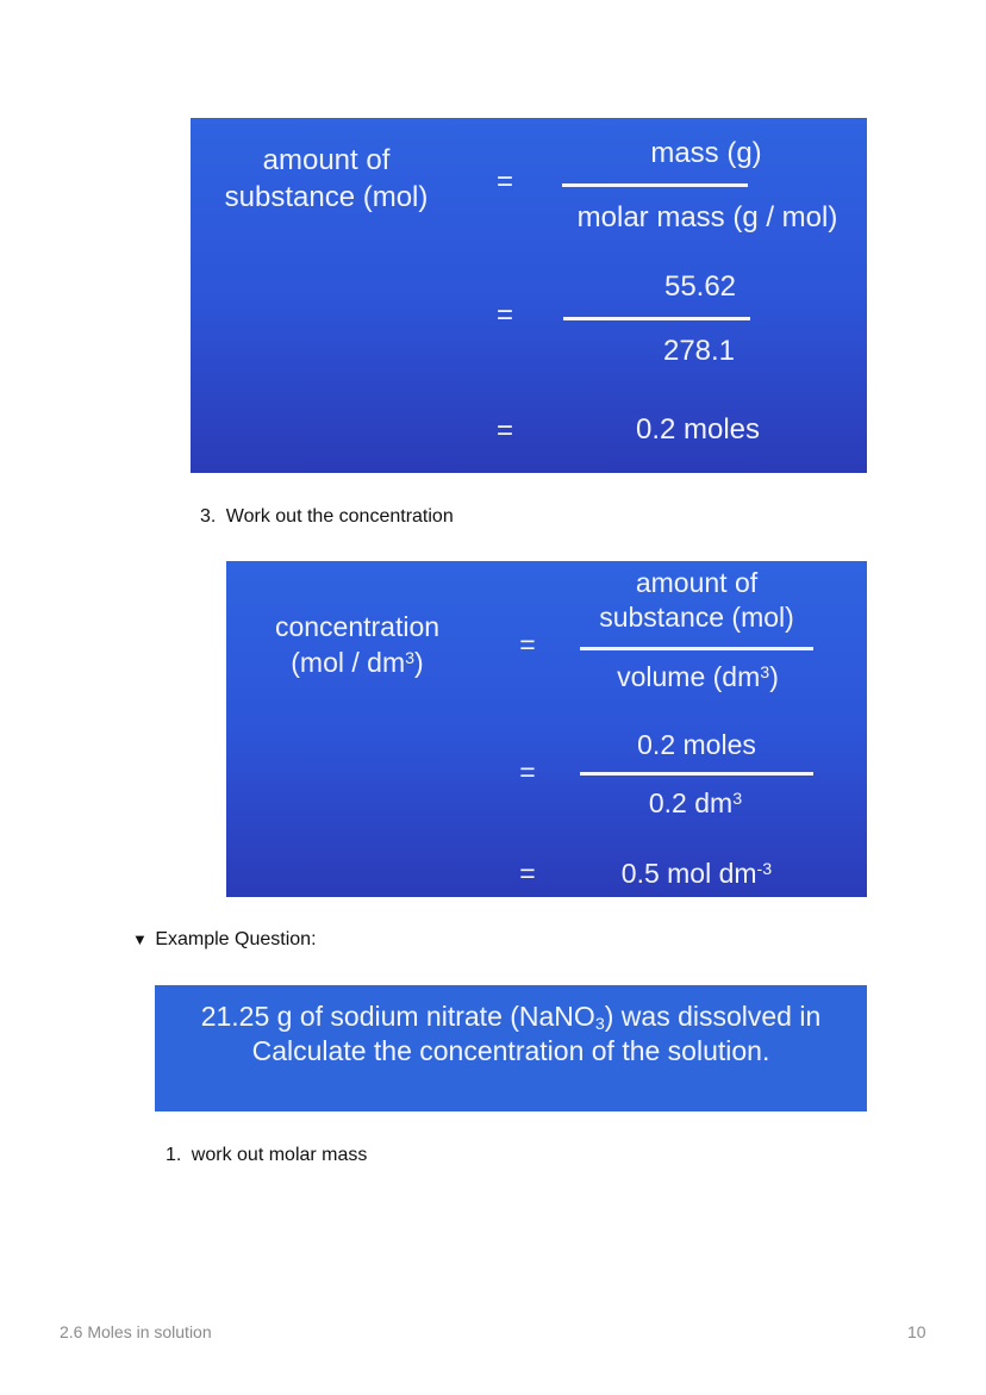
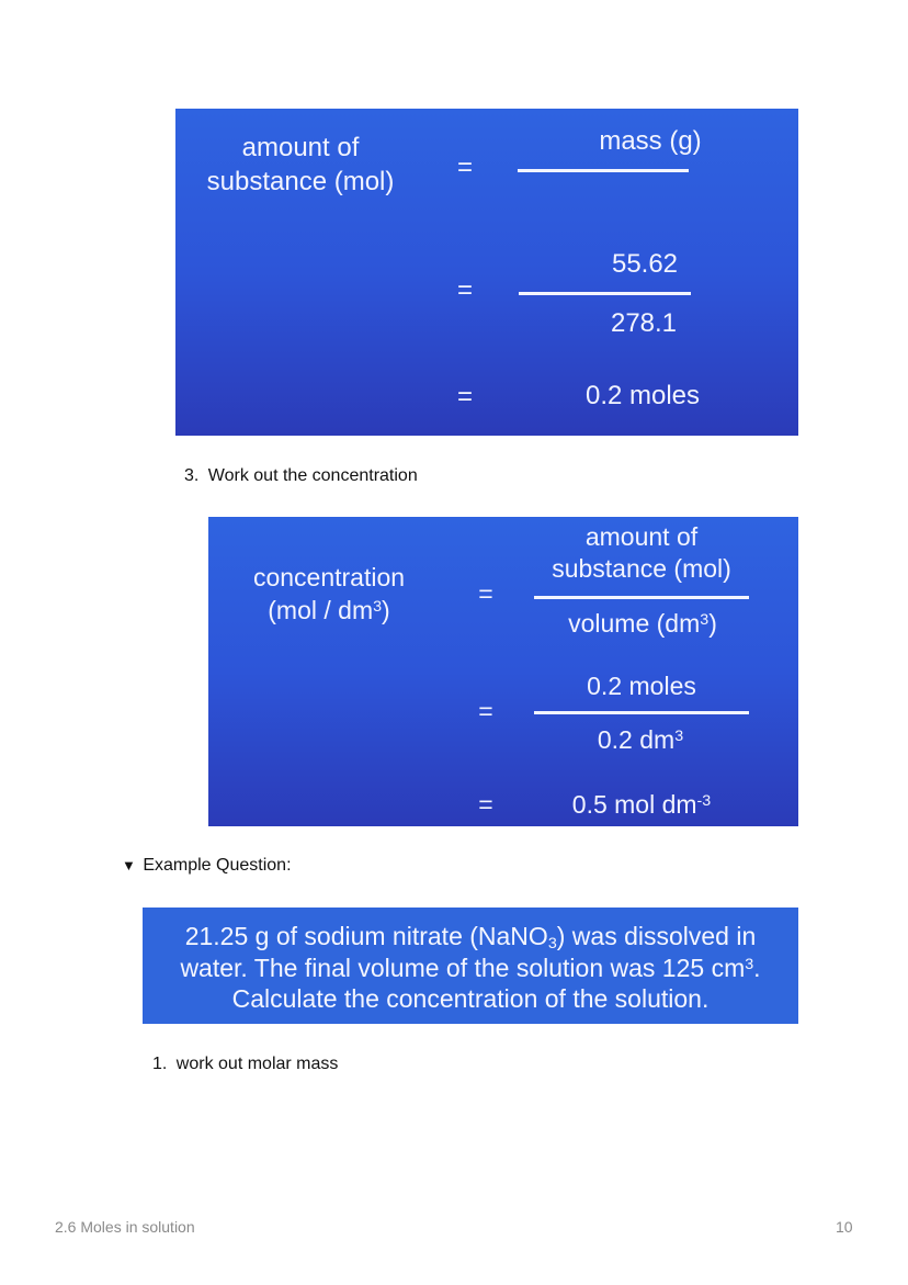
  amount of
  substance (mol)
  =
  mass (g)
- molar mass (g / mol)
  =
  55.62
  278.1
  =
  0.2 moles
  3. Work out the concentration
  concentration
  (mol / dm3)
  =
  amount of
  substance (mol)
  volume (dm3)
  =
  0.2 moles
  0.2 dm3
  =
  0.5 mol dm-3
  ▼ Example Question:
  21.25 g of sodium nitrate (NaNO3) was dissolved in
+ water. The final volume of the solution was 125 cm3.
  Calculate the concentration of the solution.
  1. work out molar mass
  2.6 Moles in solution
  10
